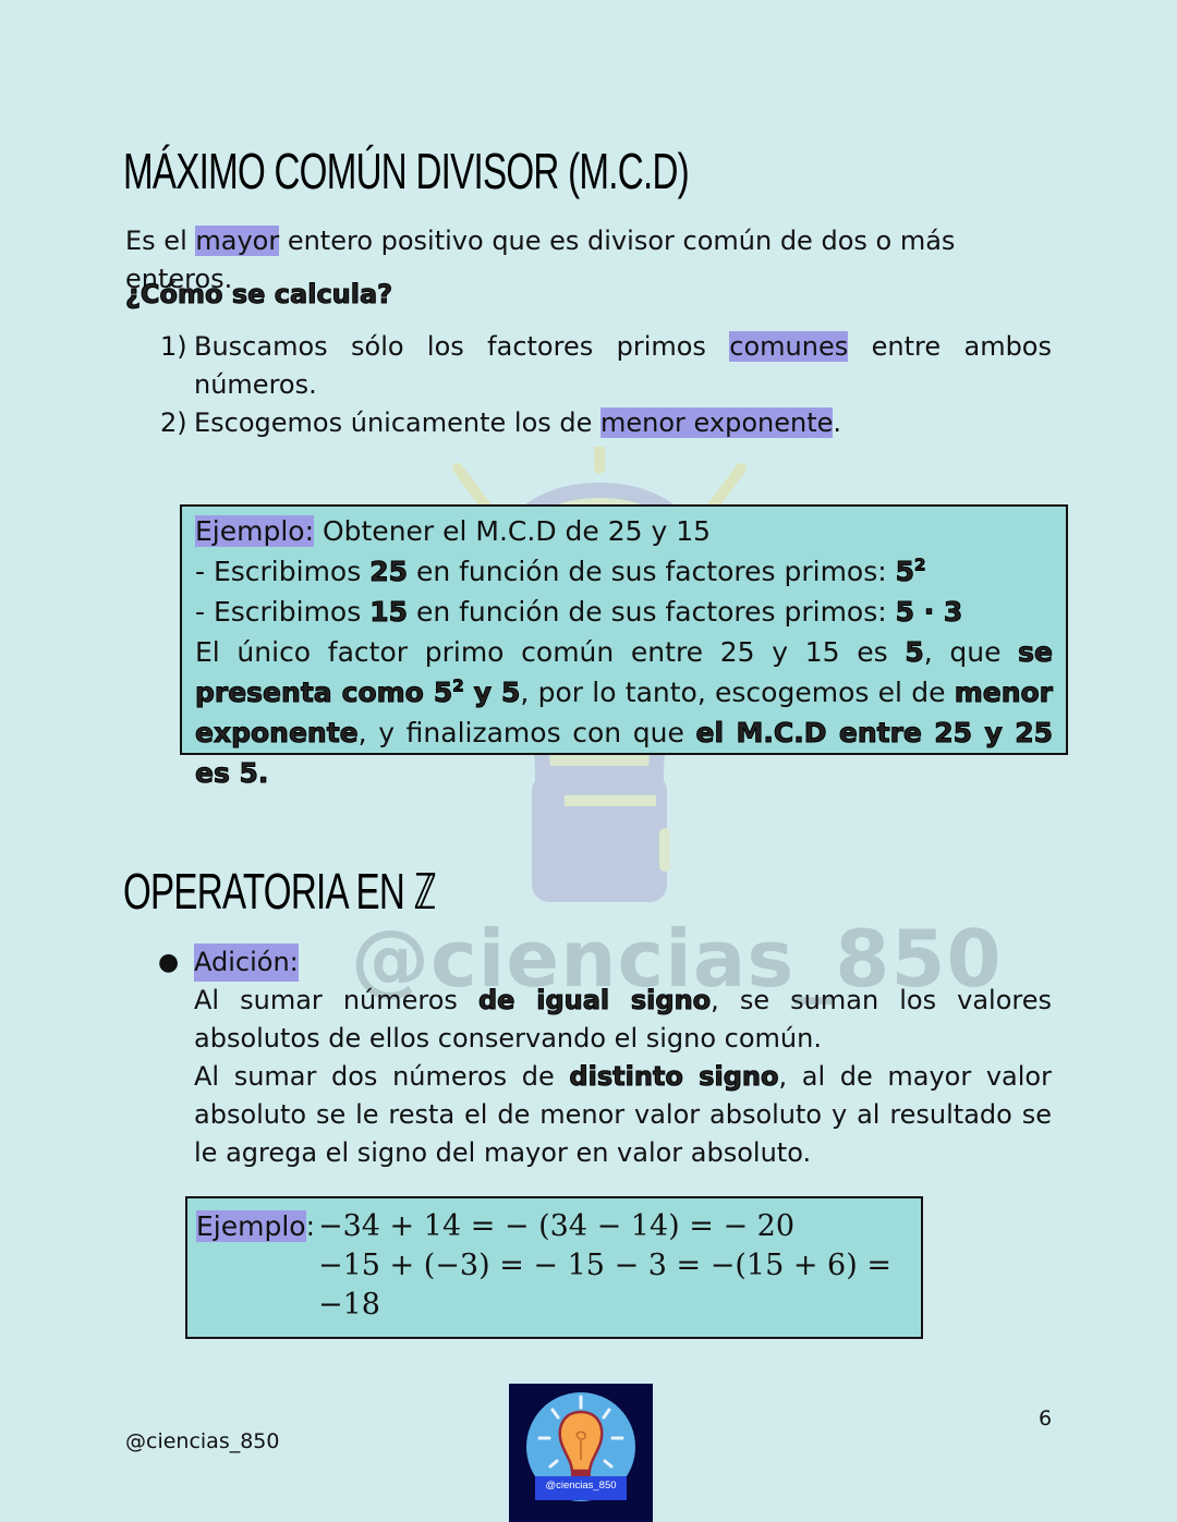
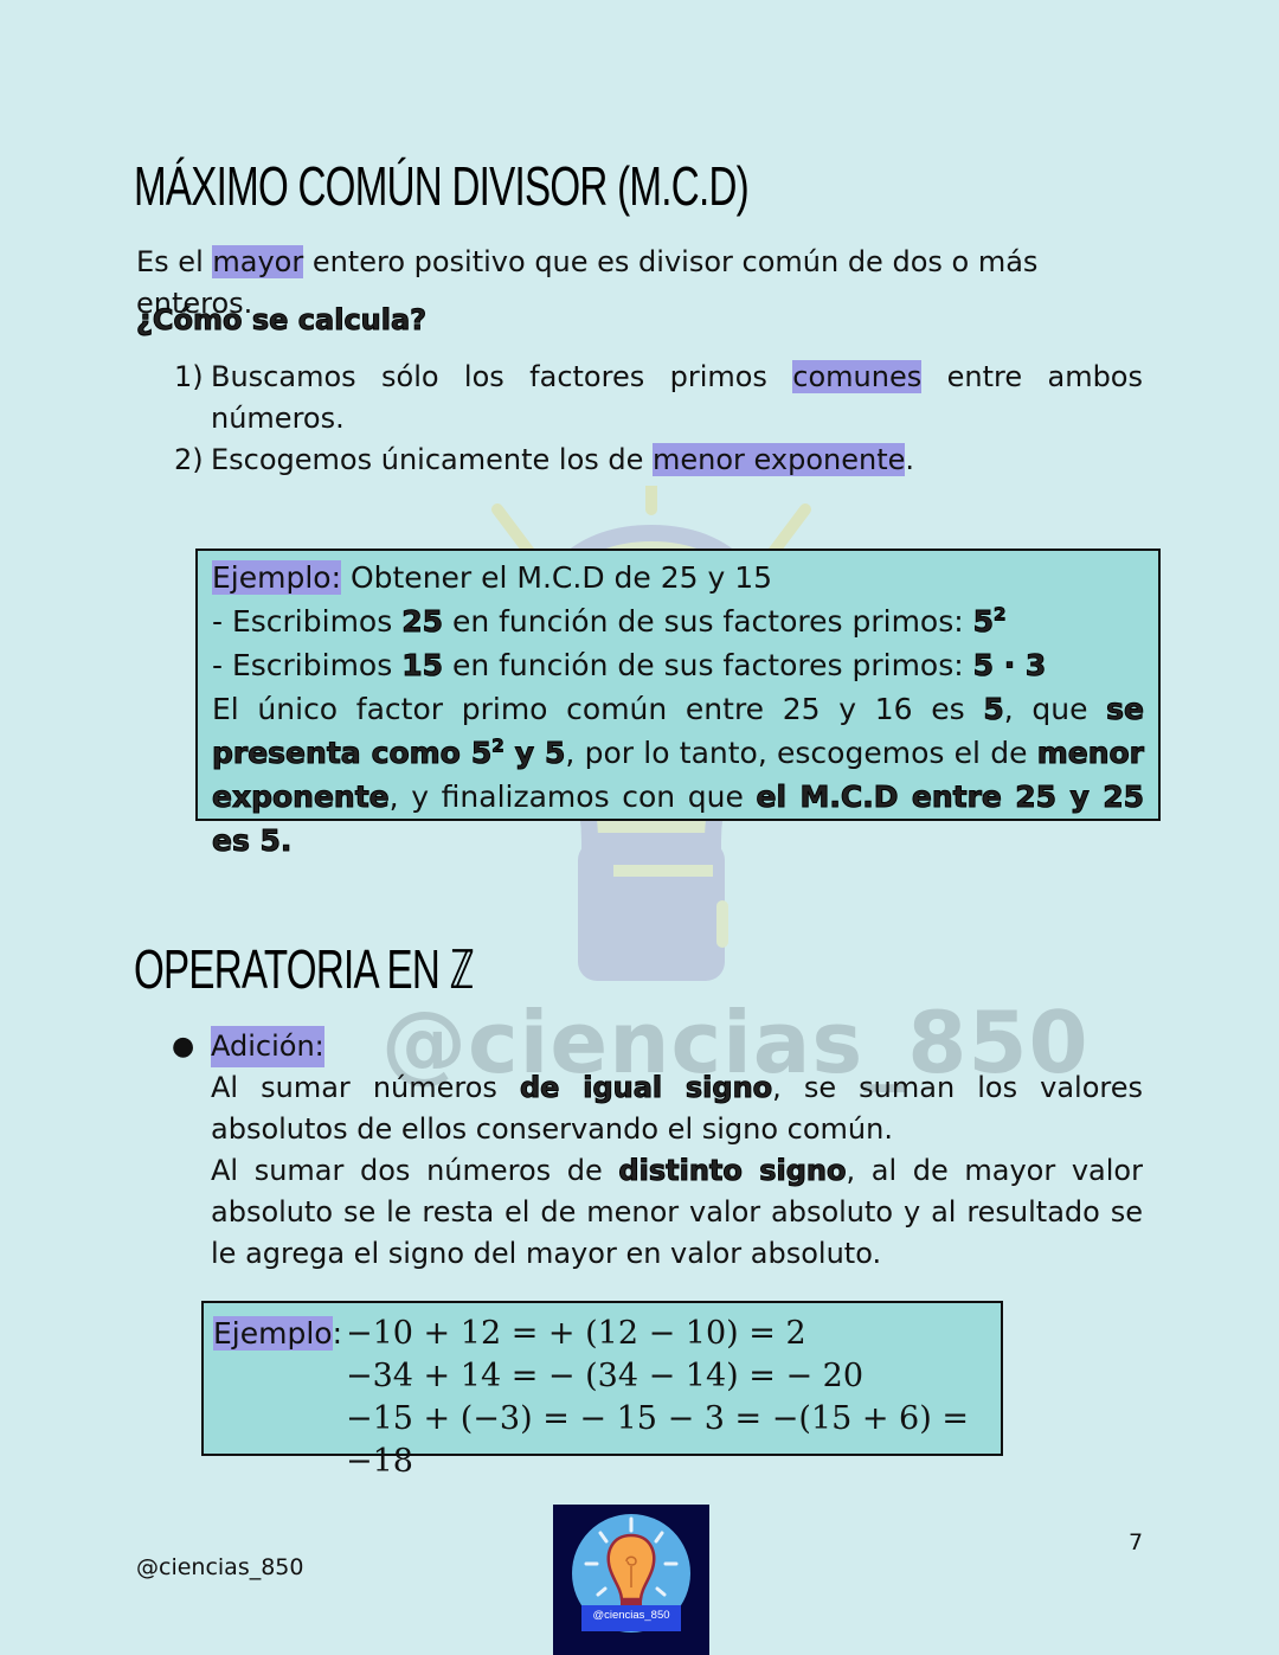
  @ciencias_850
  MÁXIMO COMÚN DIVISOR (M.C.D)
  Es el mayor entero positivo que es divisor común de dos o más enteros.
  ¿Cómo se calcula?
  1)
  Buscamos sólo los factores primos comunes entre ambos números.
  2)
  Escogemos únicamente los de menor exponente.
  Ejemplo: Obtener el M.C.D de 25 y 15
  - Escribimos 25 en función de sus factores primos: 52
  - Escribimos 15 en función de sus factores primos: 5 · 3
- El único factor primo común entre 25 y 15 es 5, que se presenta como 52 y 5, por lo tanto, escogemos el de menor exponente, y finalizamos con que el M.C.D entre 25 y 25 es 5.
+ El único factor primo común entre 25 y 16 es 5, que se presenta como 52 y 5, por lo tanto, escogemos el de menor exponente, y finalizamos con que el M.C.D entre 25 y 25 es 5.
  OPERATORIA EN ℤ
  ●
  Adición:
  Al sumar números de igual signo, se suman los valores absolutos de ellos conservando el signo común.
  Al sumar dos números de distinto signo, al de mayor valor absoluto se le resta el de menor valor absoluto y al resultado se le agrega el signo del mayor en valor absoluto.
  Ejemplo:
+ −10 + 12 = + (12 − 10) = 2
  −34 + 14 = − (34 − 14) = − 20
  −15 + (−3) = − 15 − 3 = −(15 + 6) = −18
  @ciencias_850
- 6
+ 7
  @ciencias_850
